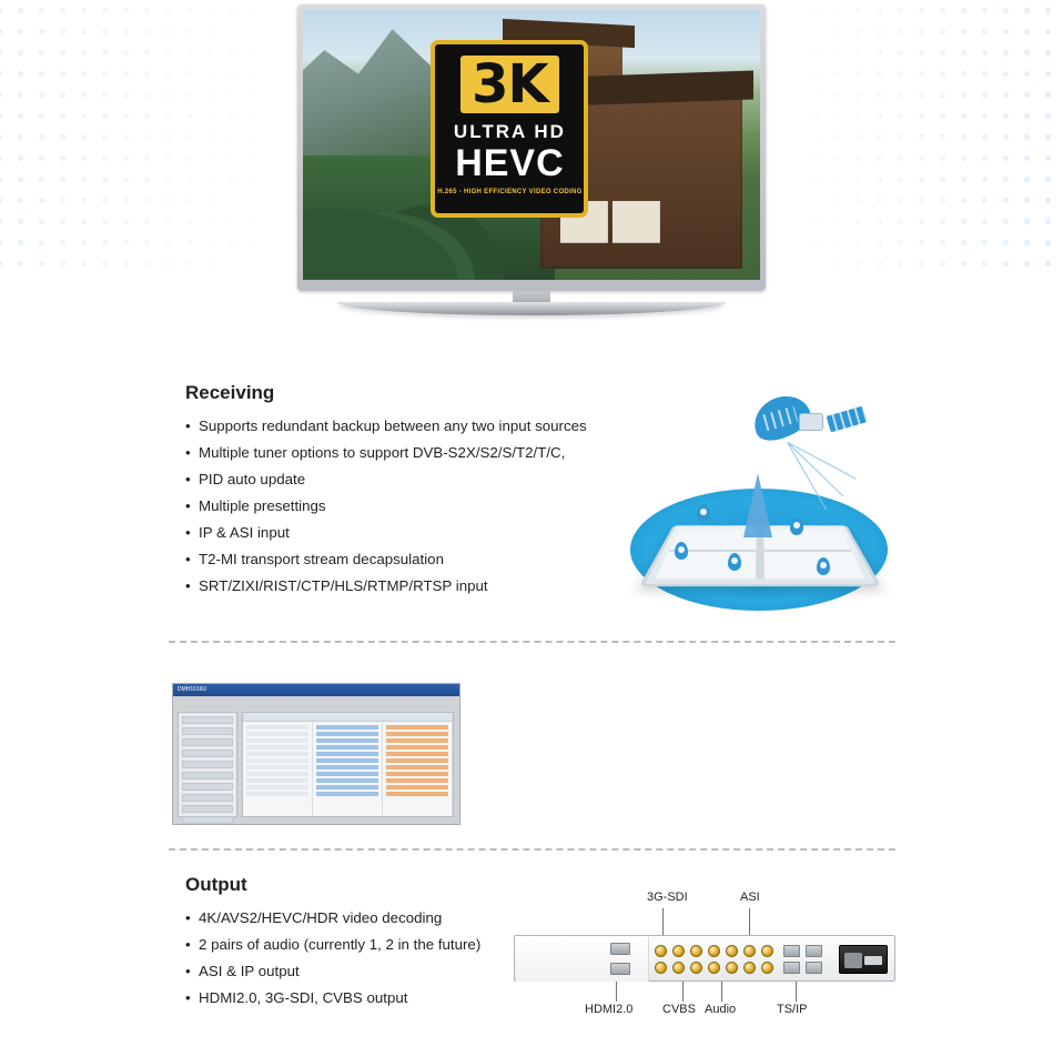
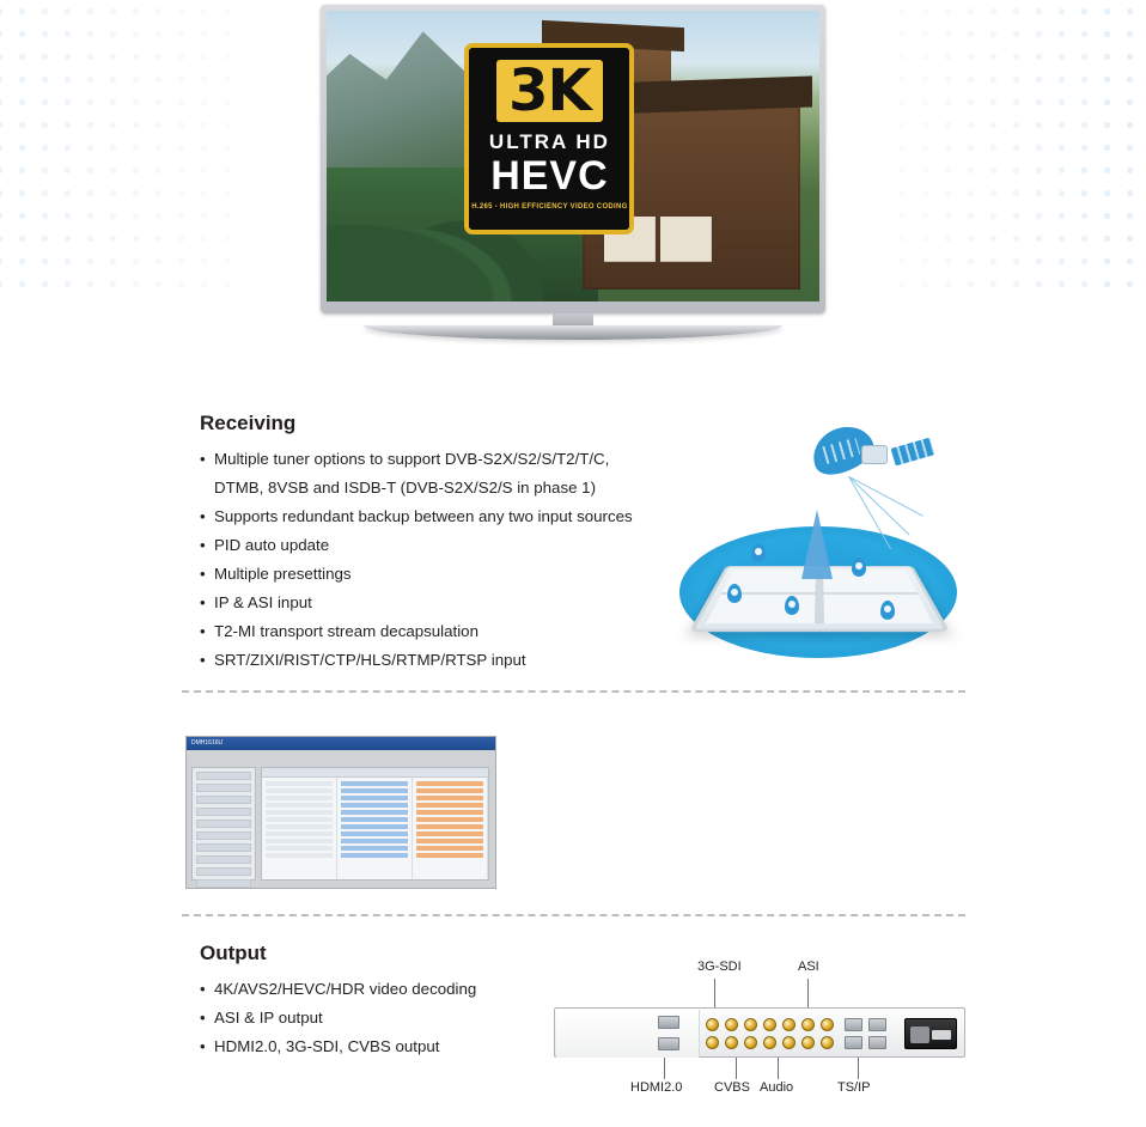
  3K
  ULTRA HD
  HEVC
  Receiving
- Supports redundant backup between any two input sources
+ Multiple tuner options to support DVB-S2X/S2/S/T2/T/C,
+ DTMB, 8VSB and ISDB-T (DVB-S2X/S2/S in phase 1)
- Multiple tuner options to support DVB-S2X/S2/S/T2/T/C,
+ Supports redundant backup between any two input sources
  PID auto update
  Multiple presettings
  IP & ASI input
  T2-MI transport stream decapsulation
  SRT/ZIXI/RIST/CTP/HLS/RTMP/RTSP input
  Output
  4K/AVS2/HEVC/HDR video decoding
- 2 pairs of audio (currently 1, 2 in the future)
  ASI & IP output
  HDMI2.0, 3G-SDI, CVBS output
  3G-SDI
  ASI
  HDMI2.0
  CVBS
  Audio
  TS/IP
